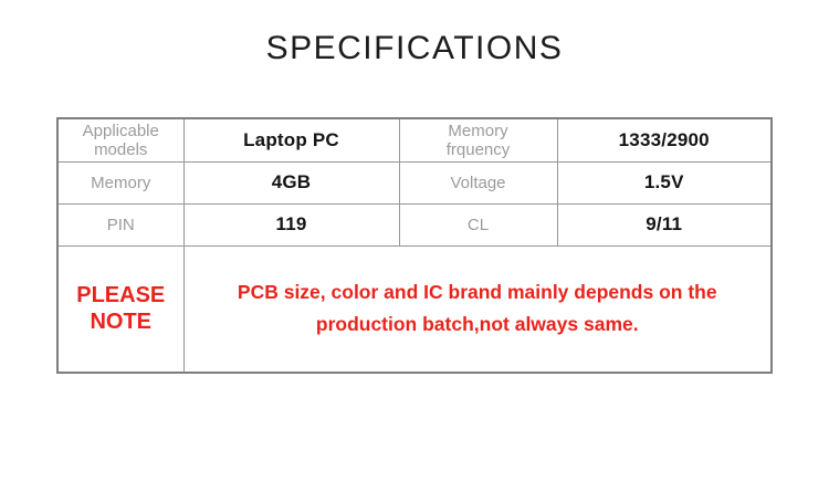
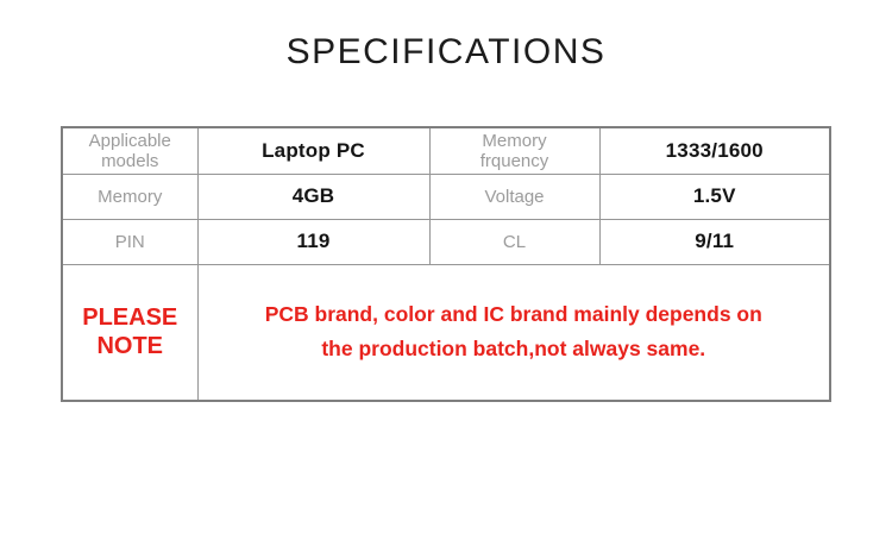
  SPECIFICATIONS
- Applicable models	Laptop PC	Memory frquency	1333/2900
+ Applicable models	Laptop PC	Memory frquency	1333/1600
  Memory	4GB	Voltage	1.5V
  PIN	119	CL	9/11
- PLEASE NOTE	PCB size, color and IC brand mainly depends on the production batch,not always same.
+ PLEASE NOTE	PCB brand, color and IC brand mainly depends on the production batch,not always same.
